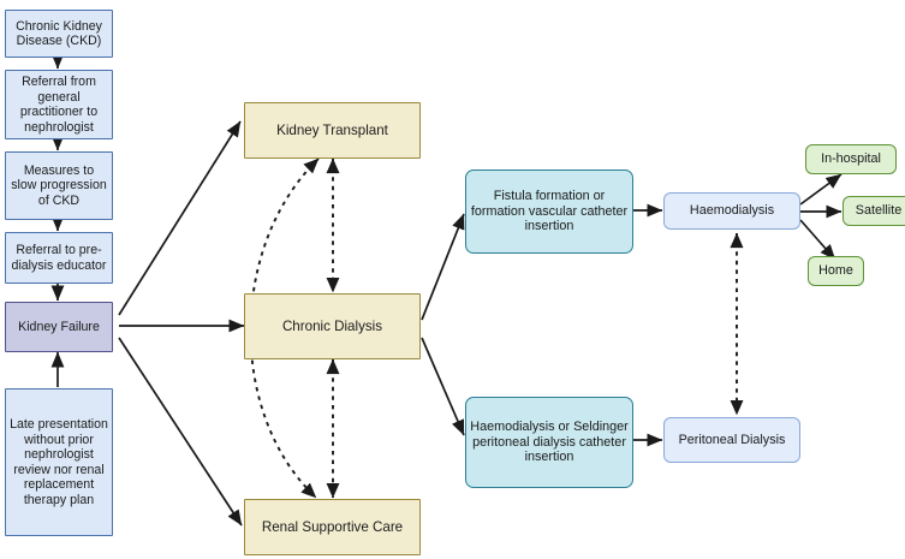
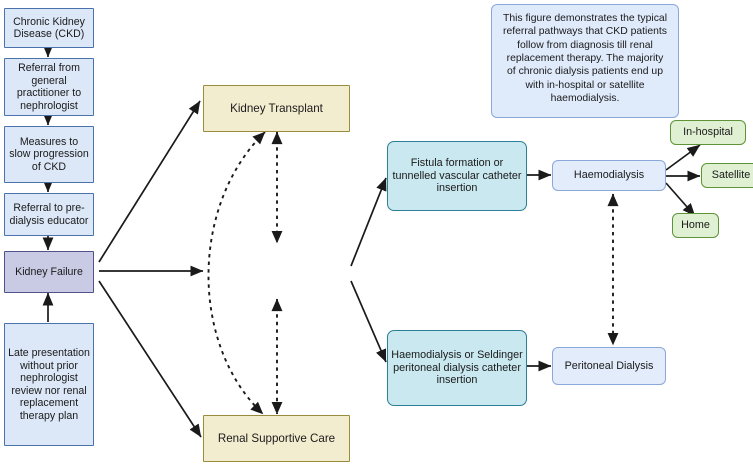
  Chronic Kidney Disease (CKD)
  Referral from general practitioner to nephrologist
  Measures to slow progression of CKD
  Referral to pre-dialysis educator
  Kidney Failure
  Late presentation without prior nephrologist review nor renal replacement therapy plan
  Kidney Transplant
- Chronic Dialysis
  Renal Supportive Care
- Fistula formation or formation vascular catheter insertion
+ Fistula formation or tunnelled vascular catheter insertion
  Haemodialysis or Seldinger peritoneal dialysis catheter insertion
  Haemodialysis
  Peritoneal Dialysis
  In-hospital
  Satellite
  Home
+ This figure demonstrates the typical referral pathways that CKD patients follow from diagnosis till renal replacement therapy. The majority of chronic dialysis patients end up with in-hospital or satellite haemodialysis.
